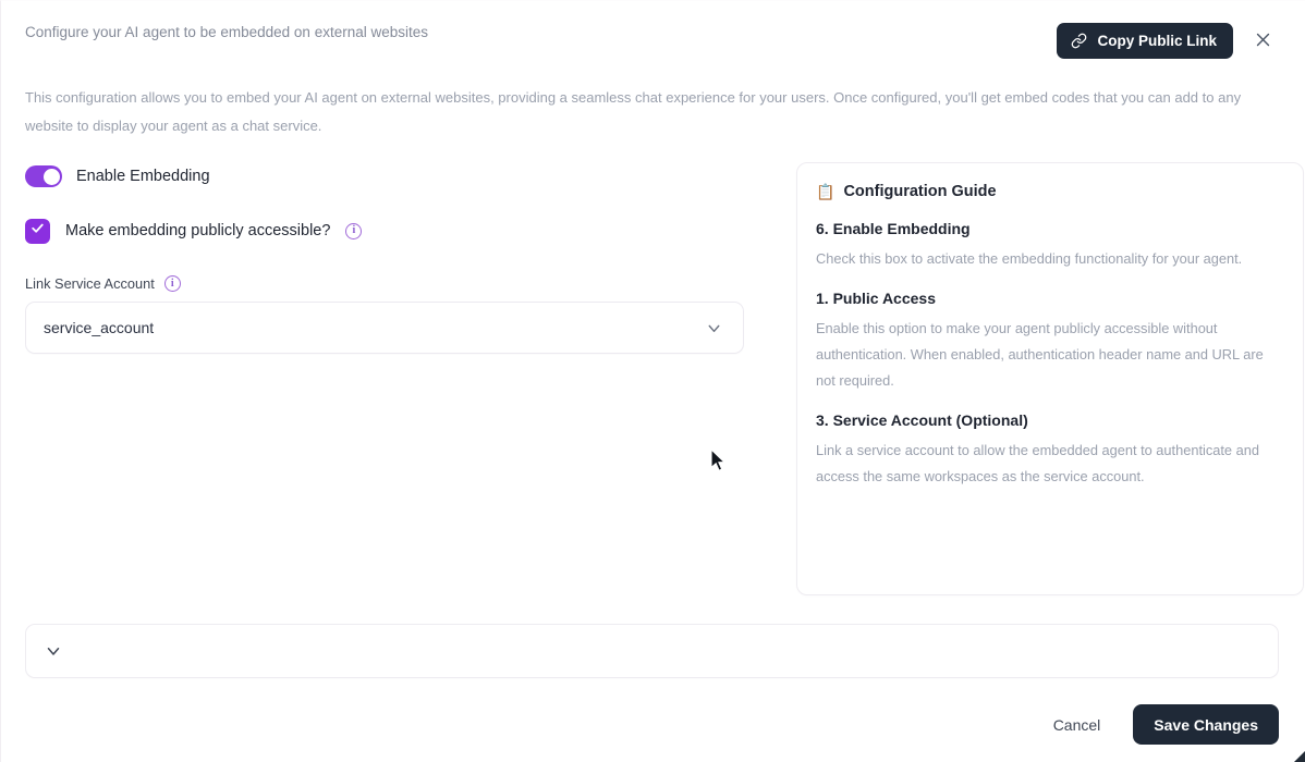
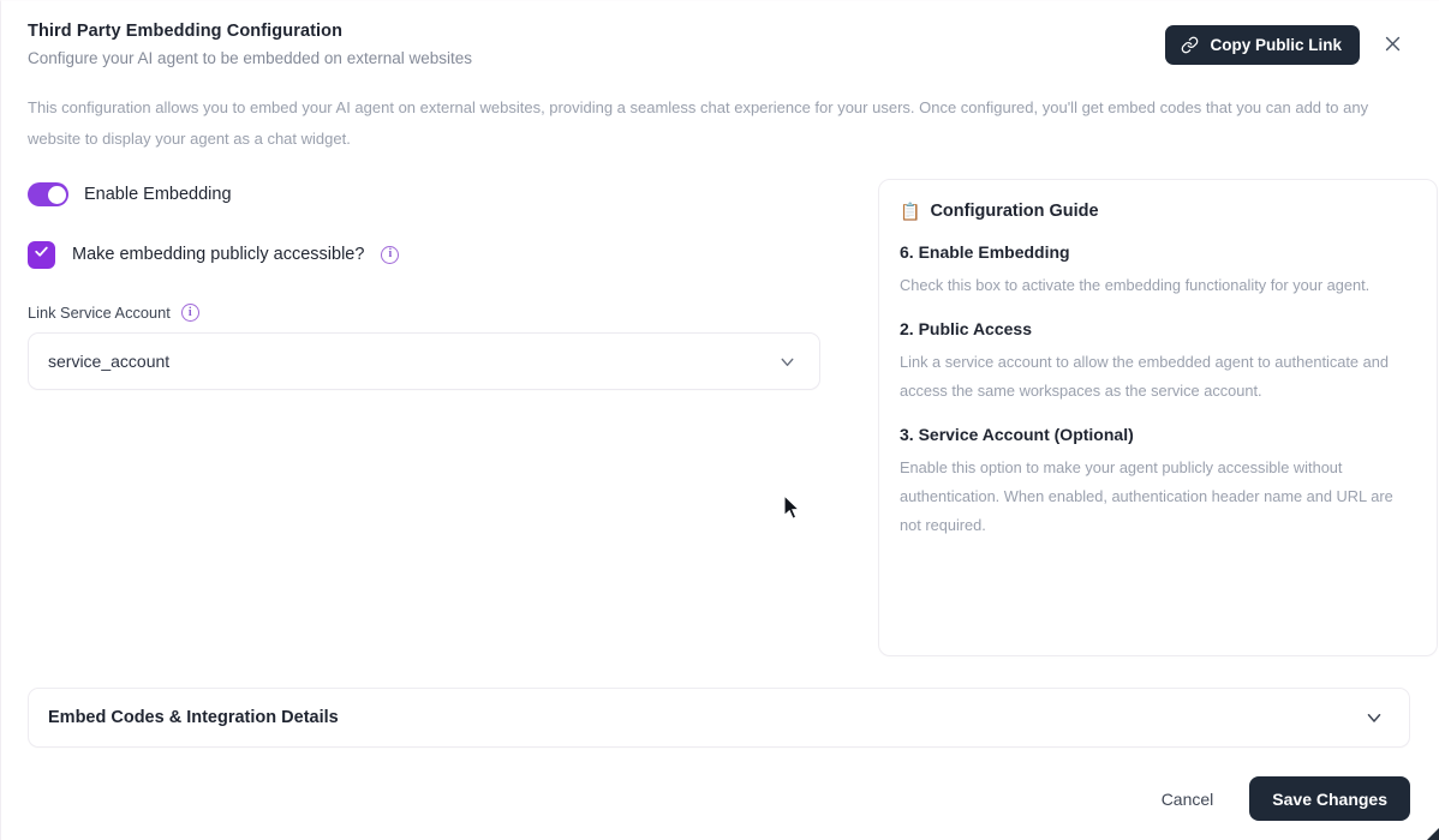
+ Third Party Embedding Configuration
  Configure your AI agent to be embedded on external websites
  Copy Public Link
- This configuration allows you to embed your AI agent on external websites, providing a seamless chat experience for your users. Once configured, you'll get embed codes that you can add to any website to display your agent as a chat service.
+ This configuration allows you to embed your AI agent on external websites, providing a seamless chat experience for your users. Once configured, you'll get embed codes that you can add to any website to display your agent as a chat widget.
  Enable Embedding
  Make embedding publicly accessible?
  i
  Link Service Account
  i
  service_account
  📋
  Configuration Guide
  6. Enable Embedding
  Check this box to activate the embedding functionality for your agent.
- 1. Public Access
+ 2. Public Access
- Enable this option to make your agent publicly accessible without authentication. When enabled, authentication header name and URL are not required.
+ Link a service account to allow the embedded agent to authenticate and access the same workspaces as the service account.
  3. Service Account (Optional)
- Link a service account to allow the embedded agent to authenticate and access the same workspaces as the service account.
+ Enable this option to make your agent publicly accessible without authentication. When enabled, authentication header name and URL are not required.
+ Embed Codes & Integration Details
  Cancel
  Save Changes
